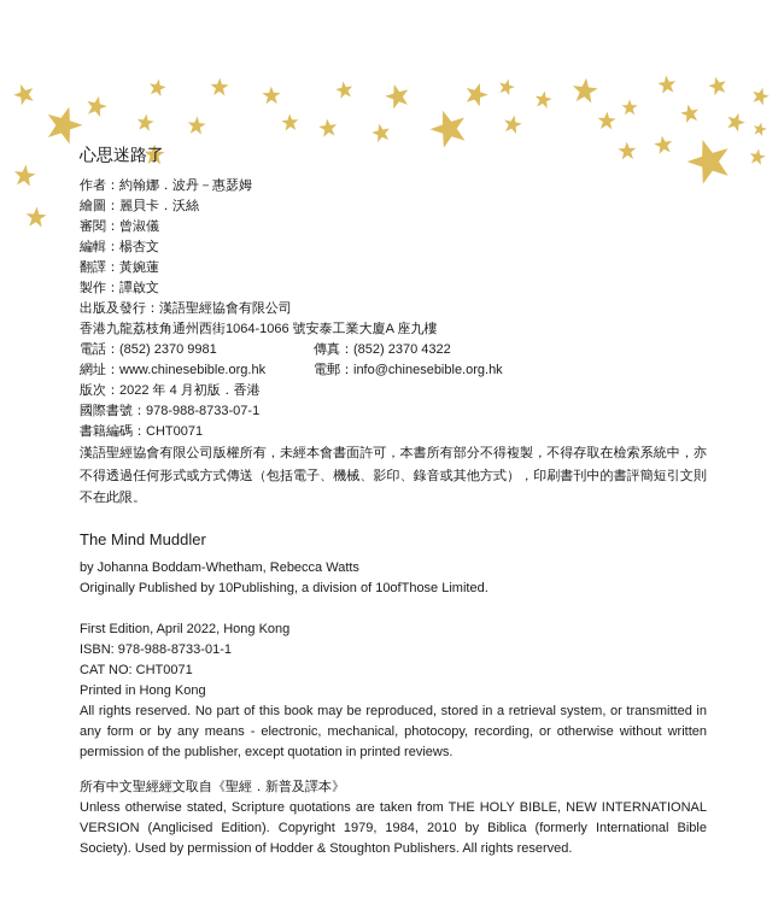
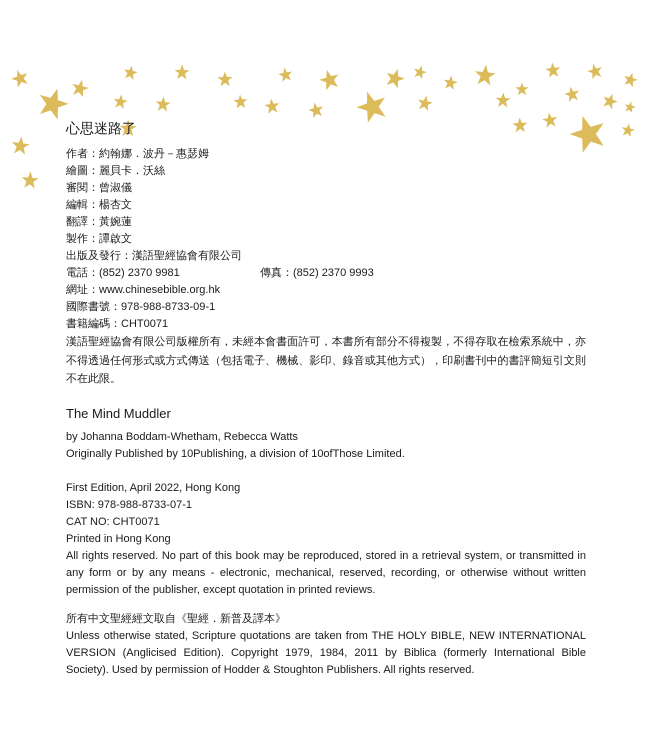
  心思迷路了
  作者：約翰娜．波丹－惠瑟姆
  繪圖：麗貝卡．沃絲
  審閱：曾淑儀
  編輯：楊杏文
  翻譯：黃婉蓮
  製作：譚啟文
  出版及發行：漢語聖經協會有限公司
- 香港九龍荔枝角通州西街1064-1066 號安泰工業大廈A 座九樓
  電話：(852) 2370 9981
- 傳真：(852) 2370 4322
+ 傳真：(852) 2370 9993
  網址：www.chinesebible.org.hk
- 電郵：info@chinesebible.org.hk
- 版次：2022 年 4 月初版．香港
- 國際書號：978-988-8733-07-1
+ 國際書號：978-988-8733-09-1
  書籍編碼：CHT0071
  漢語聖經協會有限公司版權所有，未經本會書面許可，本書所有部分不得複製，不得存取在檢索系統中，亦不得透過任何形式或方式傳送（包括電子、機械、影印、錄音或其他方式），印刷書刊中的書評簡短引文則不在此限。
  The Mind Muddler
  by Johanna Boddam-Whetham, Rebecca Watts
  Originally Published by 10Publishing, a division of 10ofThose Limited.
  First Edition, April 2022, Hong Kong
- ISBN: 978-988-8733-01-1
+ ISBN: 978-988-8733-07-1
  CAT NO: CHT0071
  Printed in Hong Kong
- All rights reserved. No part of this book may be reproduced, stored in a retrieval system, or transmitted in any form or by any means - electronic, mechanical, photocopy, recording, or otherwise without written permission of the publisher, except quotation in printed reviews.
+ All rights reserved. No part of this book may be reproduced, stored in a retrieval system, or transmitted in any form or by any means - electronic, mechanical, reserved, recording, or otherwise without written permission of the publisher, except quotation in printed reviews.
  所有中文聖經經文取自《聖經．新普及譯本》
- Unless otherwise stated, Scripture quotations are taken from THE HOLY BIBLE, NEW INTERNATIONAL VERSION (Anglicised Edition). Copyright 1979, 1984, 2010 by Biblica (formerly International Bible Society). Used by permission of Hodder & Stoughton Publishers. All rights reserved.
+ Unless otherwise stated, Scripture quotations are taken from THE HOLY BIBLE, NEW INTERNATIONAL VERSION (Anglicised Edition). Copyright 1979, 1984, 2011 by Biblica (formerly International Bible Society). Used by permission of Hodder & Stoughton Publishers. All rights reserved.
